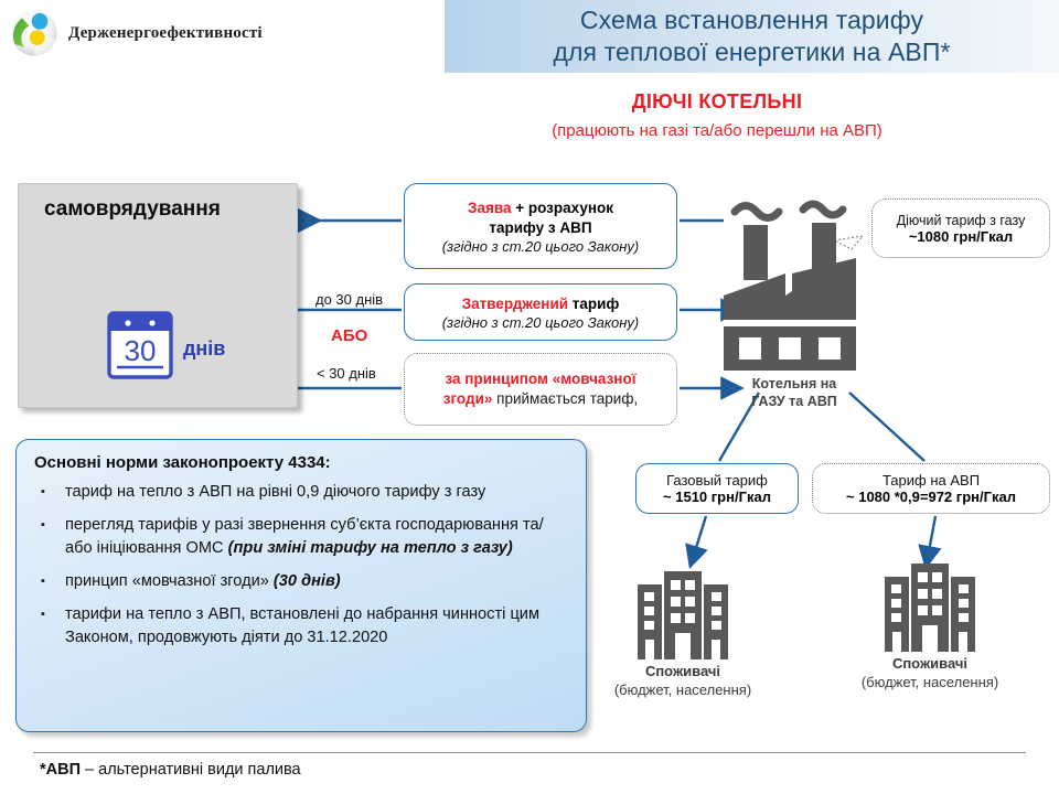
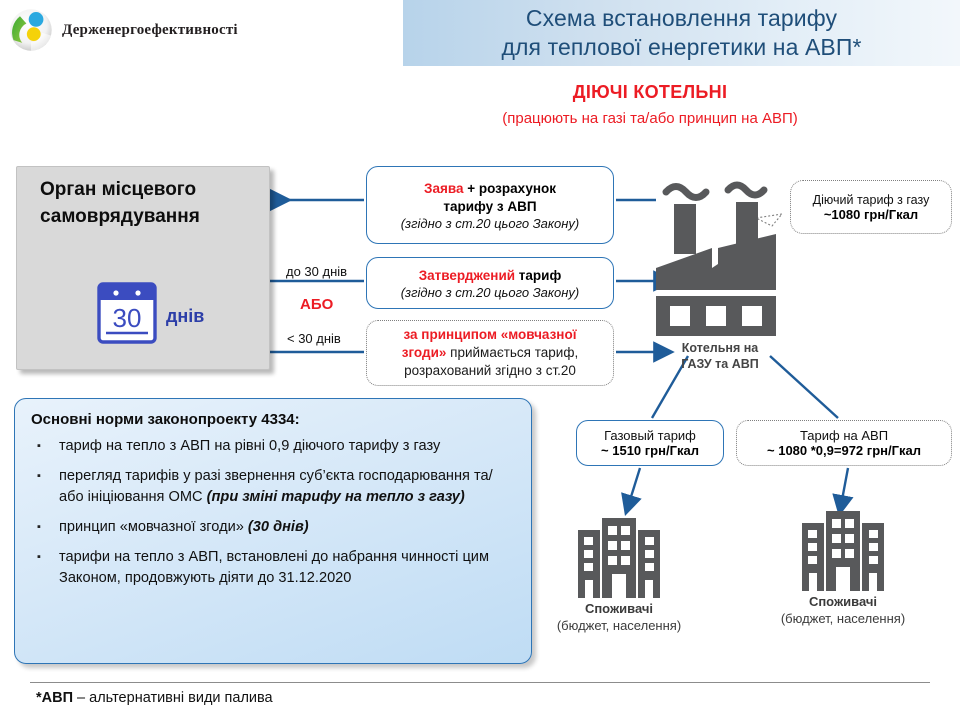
  Схема встановлення тарифу
  для теплової енергетики на АВП*
  Держенергоефективності
  ДІЮЧІ КОТЕЛЬНІ
- (працюють на газі та/або перешли на АВП)
+ (працюють на газі та/або принцип на АВП)
+ Орган місцевого
  самоврядування
  30
  днів
  Заява + розрахунок
  тарифу з АВП
  (згідно з ст.20 цього Закону)
  Затверджений тариф
  (згідно з ст.20 цього Закону)
  за принципом «мовчазної
  згоди» приймається тариф,
+ розрахований згідно з ст.20
  до 30 днів
  АБО
  < 30 днів
  Котельня на
  ГАЗУ та АВП
  Діючий тариф з газу
  ~1080 грн/Гкал
  Газовый тариф
  ~ 1510 грн/Гкал
  Тариф на АВП
  ~ 1080 *0,9=972 грн/Гкал
  Споживачі
  (бюджет, населення)
  Споживачі
  (бюджет, населення)
  Основні норми законопроекту 4334:
  ▪
  тариф на тепло з АВП на рівні 0,9 діючого тарифу з газу
  ▪
  перегляд тарифів у разі звернення суб’єкта господарювання та/або ініціювання ОМС (при зміні тарифу на тепло з газу)
  ▪
  принцип «мовчазної згоди» (30 днів)
  ▪
  тарифи на тепло з АВП, встановлені до набрання чинності цим Законом, продовжують діяти до 31.12.2020
  *АВП – альтернативні види палива
